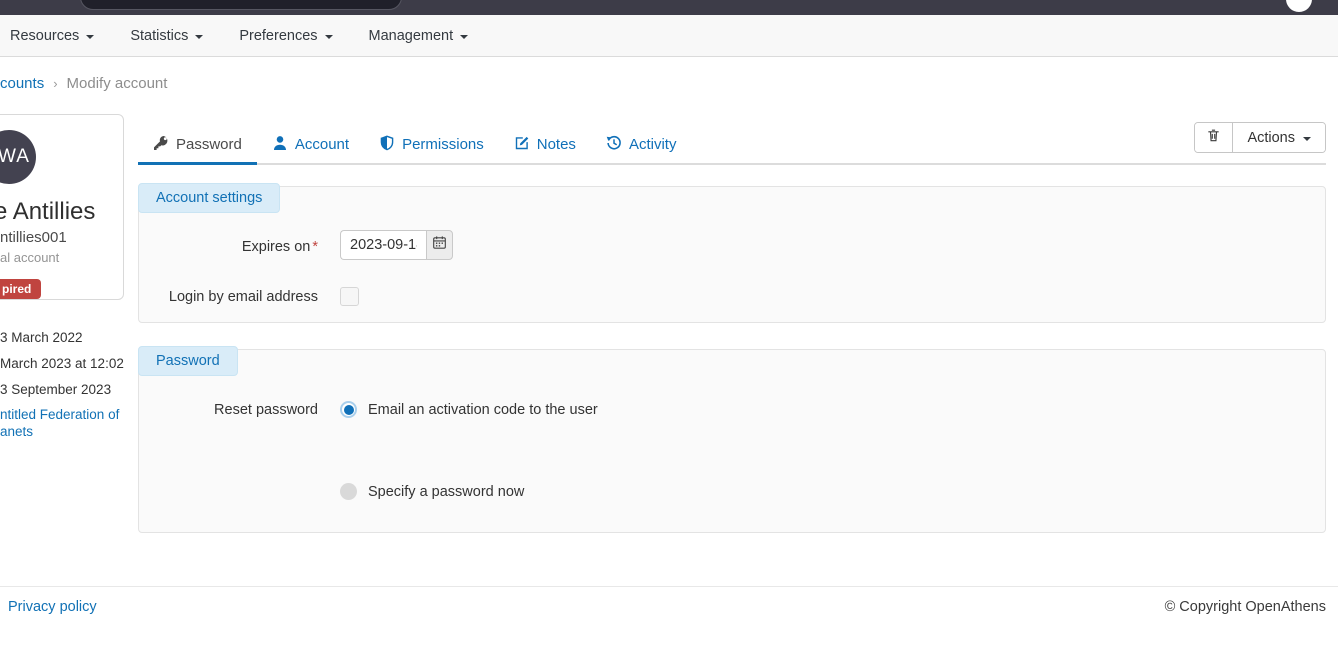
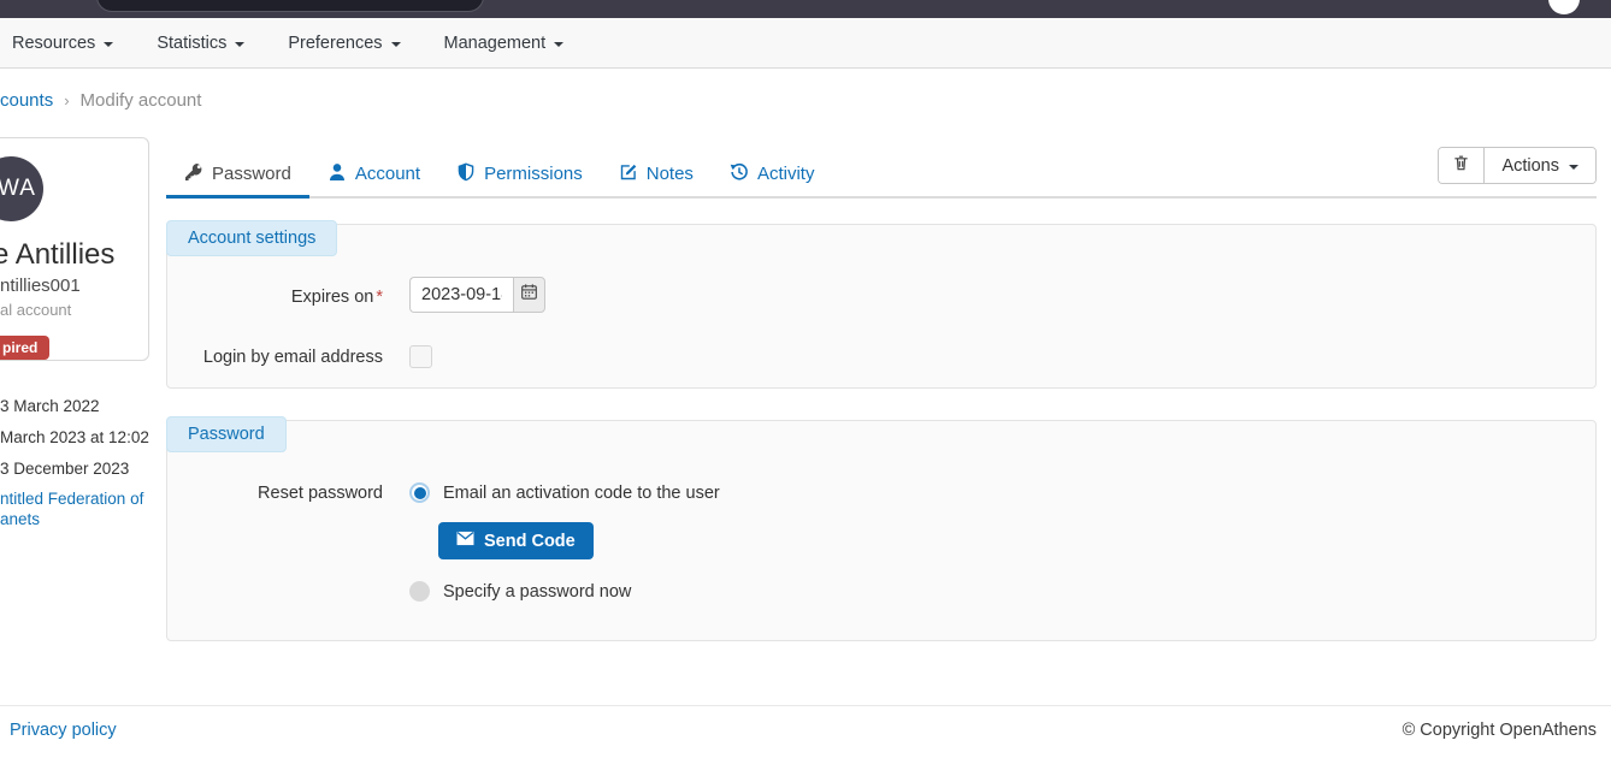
  Resources
  Statistics
  Preferences
  Management
  counts
  ›
  Modify account
  WA
  e Antillies
  ntillies001
  al account
  pired
  3 March 2022
  March 2023 at 12:02
- 3 September 2023
+ 3 December 2023
  ntitled Federation of
  anets
  Password
  Account
  Permissions
  Notes
  Activity
  Actions
  Account settings
  Expires on *
  2023-09-1
  Login by email address
  Password
  Reset password
  Email an activation code to the user
+ Send Code
  Specify a password now
  Privacy policy
  © Copyright OpenAthens
